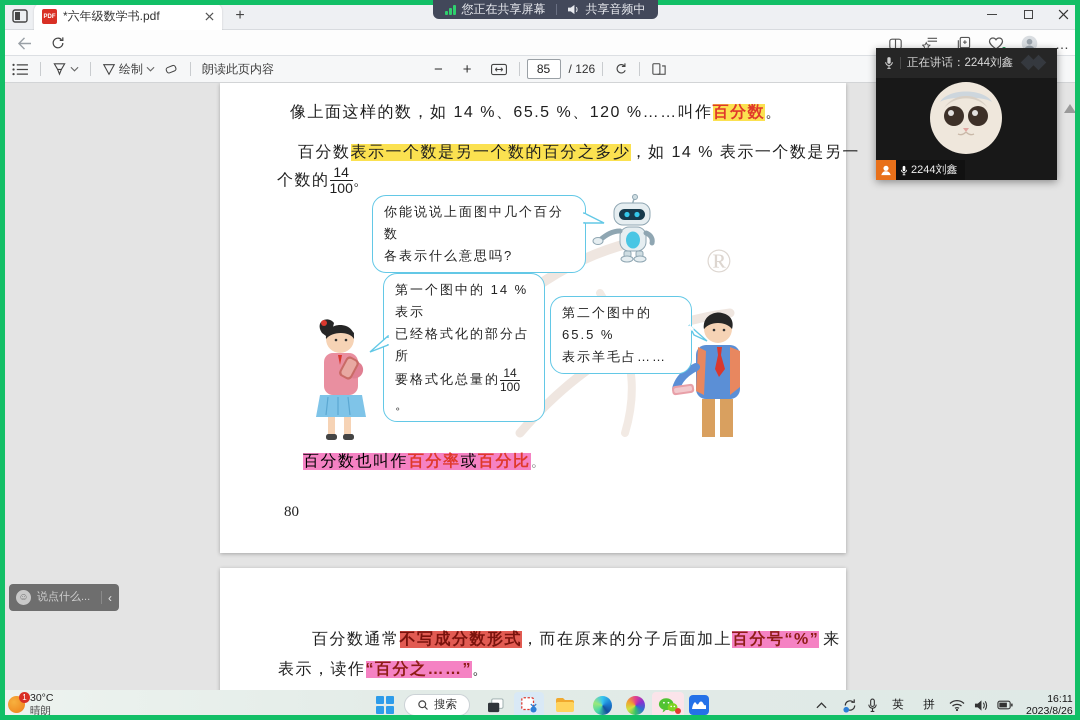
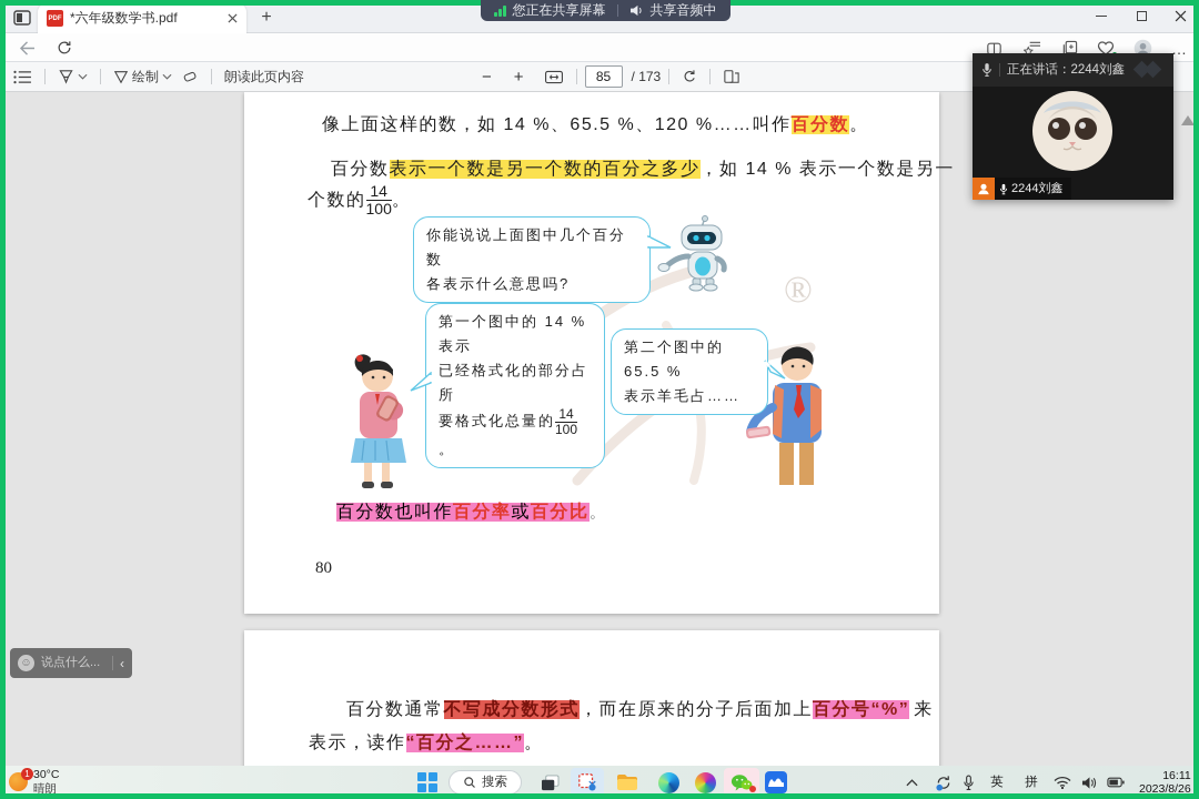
  *六年级数学书.pdf
  +
  您正在共享屏幕
  共享音频中
  …
  绘制
  朗读此页内容
  −
  +
  85
- / 126
+ / 173
  ®
  像上面这样的数，如 14 %、65.5 %、120 %……叫作百分数。
  百分数表示一个数是另一个数的百分之多少，如 14 % 表示一个数是另一
  个数的
  14
  100。
  你能说说上面图中几个百分数
  各表示什么意思吗?
  第一个图中的 14 % 表示
  已经格式化的部分占所
  要格式化总量的
  14
  100。
  第二个图中的65.5 %
  表示羊毛占……
  百分数也叫作百分率或百分比。
  80
  百分数通常不写成分数形式，而在原来的分子后面加上百分号“%” 来
  表示，读作“百分之……”。
  ☺
  说点什么...
  ‹
  正在讲话：2244刘鑫
  2244刘鑫
  1
  30°C
  晴朗
  搜索
  英
  拼
  16:11
  2023/8/26
